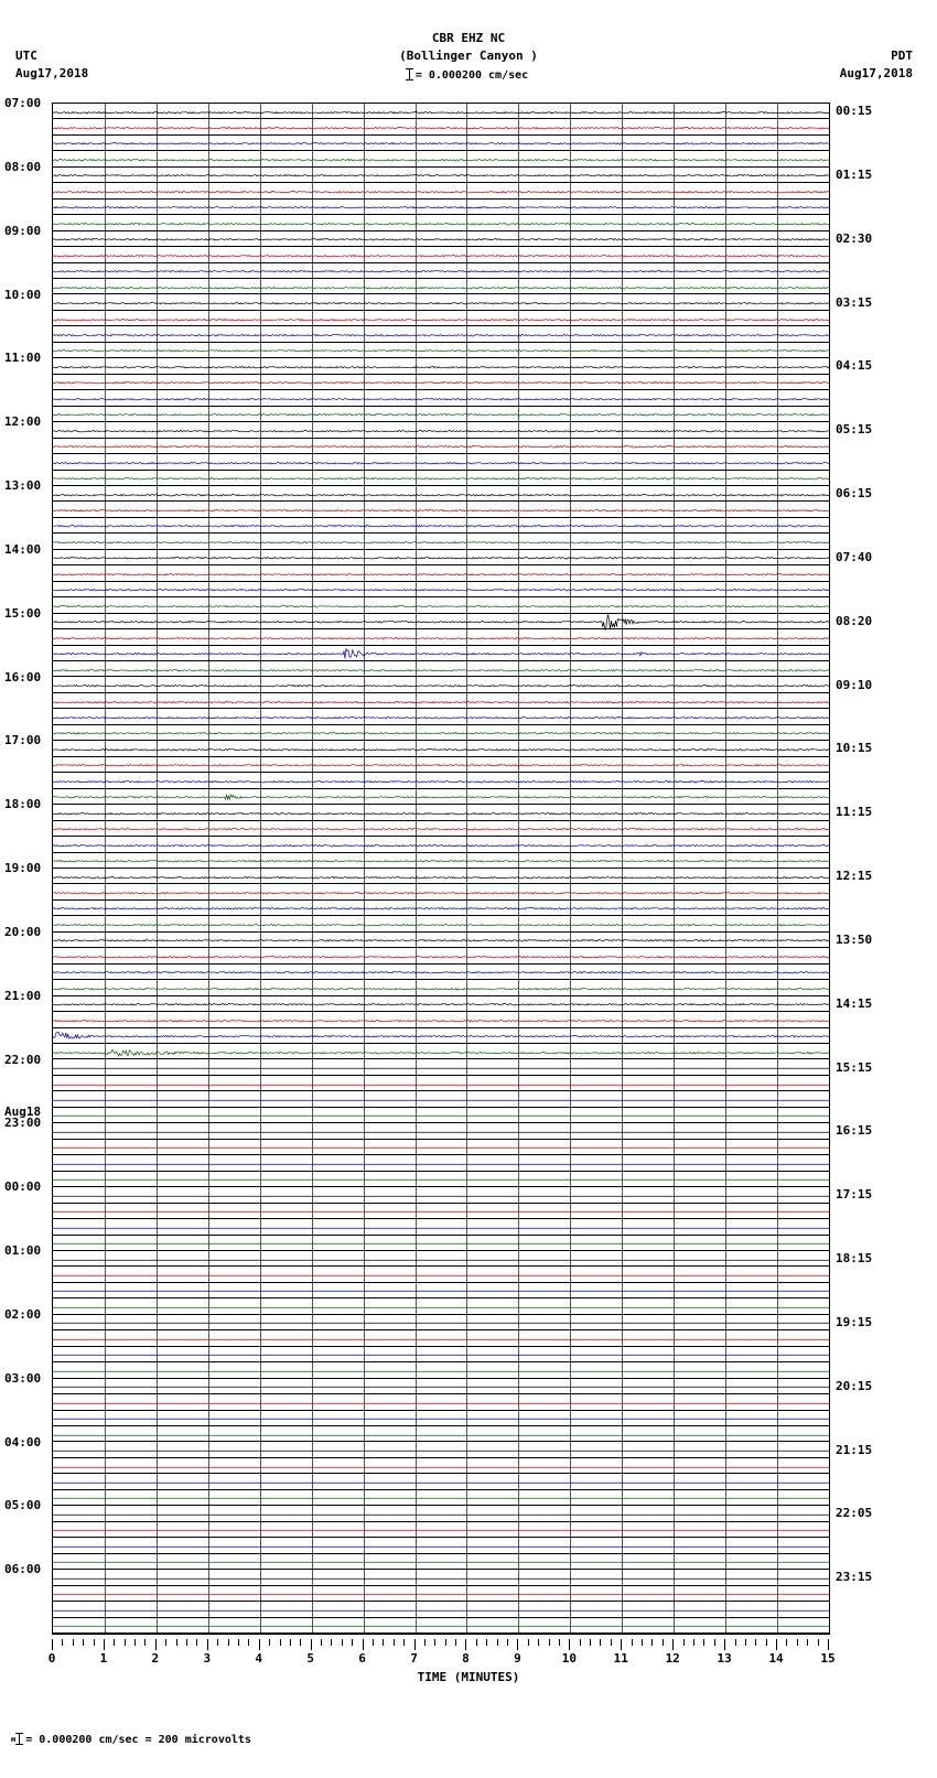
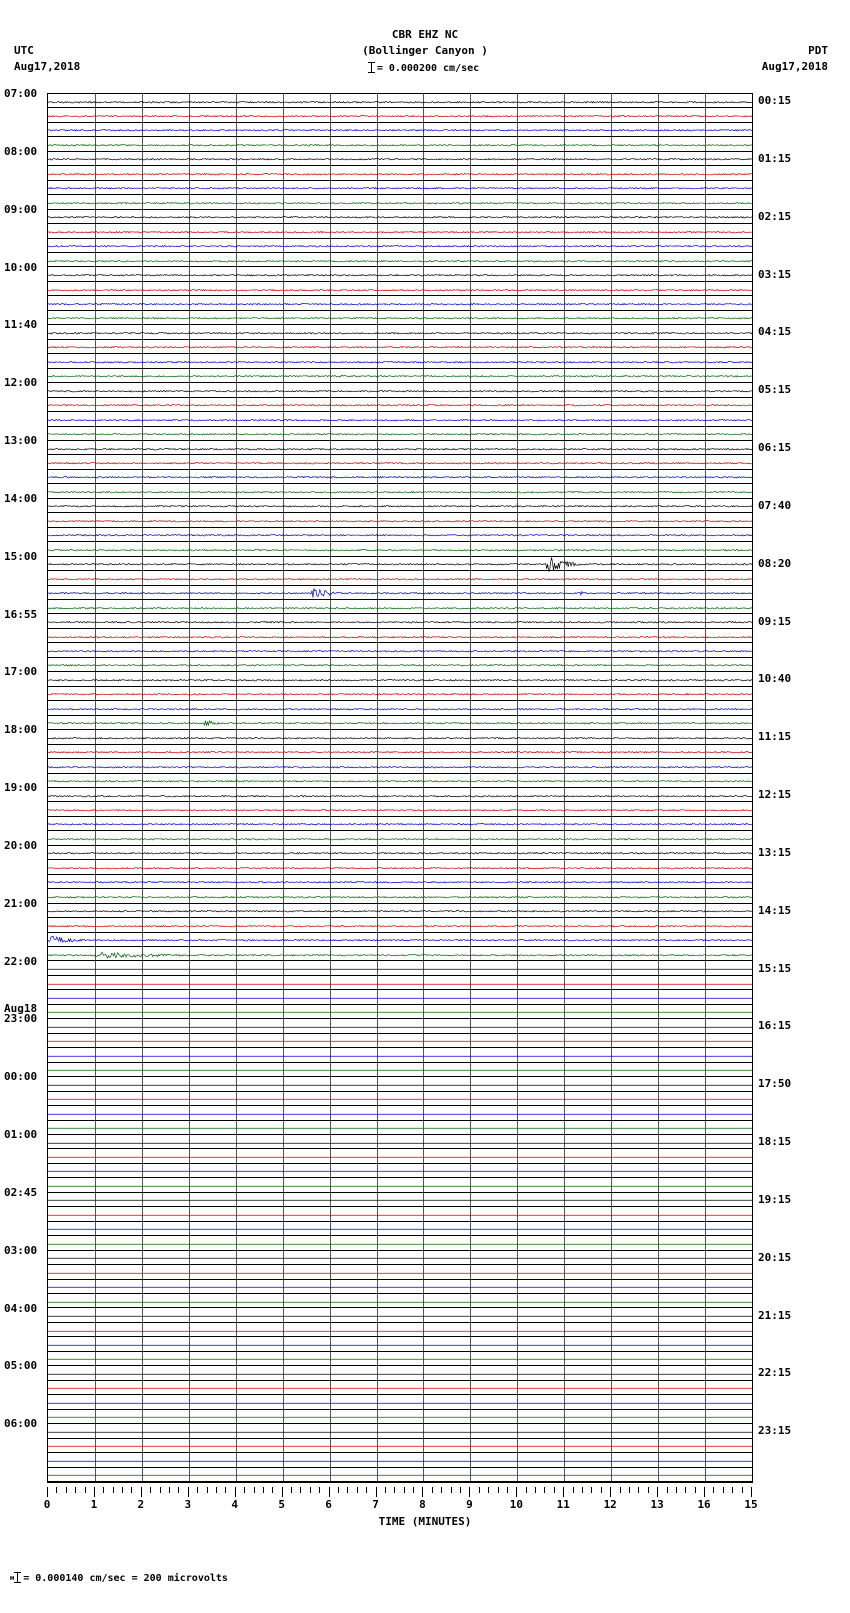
  UTC
  Aug17,2018
  PDT
  Aug17,2018
  CBR EHZ NC
  (Bollinger Canyon )
  = 0.000200 cm/sec
  07:00
  08:00
  09:00
  10:00
- 11:00
+ 11:40
  12:00
  13:00
  14:00
  15:00
- 16:00
+ 16:55
  17:00
  18:00
  19:00
  20:00
  21:00
  22:00
  23:00
  Aug18
  00:00
  01:00
- 02:00
+ 02:45
  03:00
  04:00
  05:00
  06:00
  00:15
  01:15
- 02:30
+ 02:15
  03:15
  04:15
  05:15
  06:15
  07:40
  08:20
- 09:10
+ 09:15
- 10:15
+ 10:40
  11:15
  12:15
- 13:50
+ 13:15
  14:15
  15:15
  16:15
- 17:15
+ 17:50
  18:15
  19:15
  20:15
  21:15
- 22:05
+ 22:15
  23:15
  0
  1
  2
  3
  4
  5
  6
  7
  8
  9
  10
  11
  12
  13
- 14
+ 16
  15
  TIME (MINUTES)
- м = 0.000200 cm/sec = 200 microvolts
+ м = 0.000140 cm/sec = 200 microvolts
